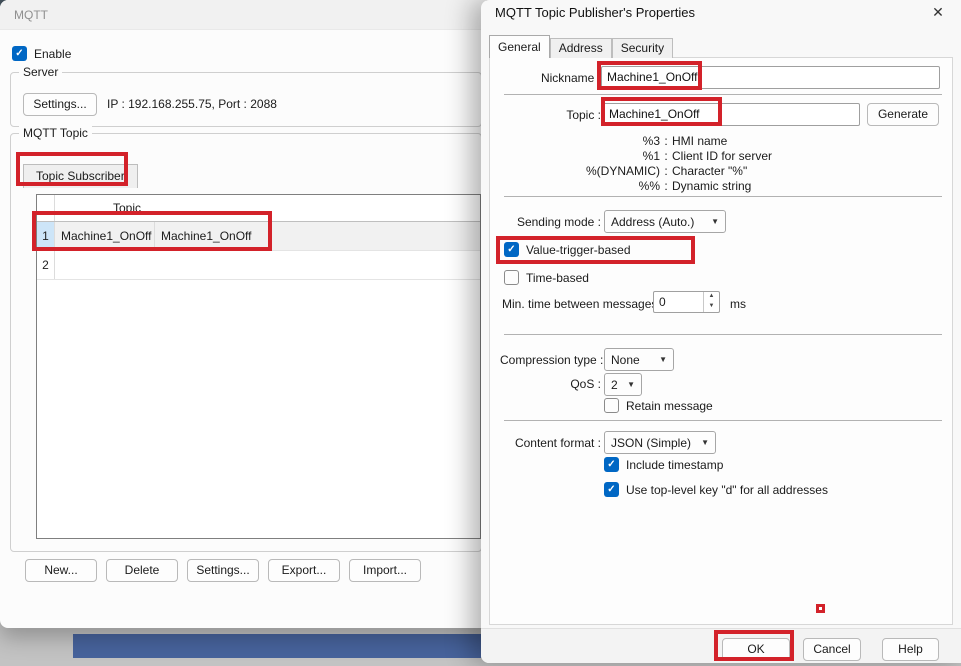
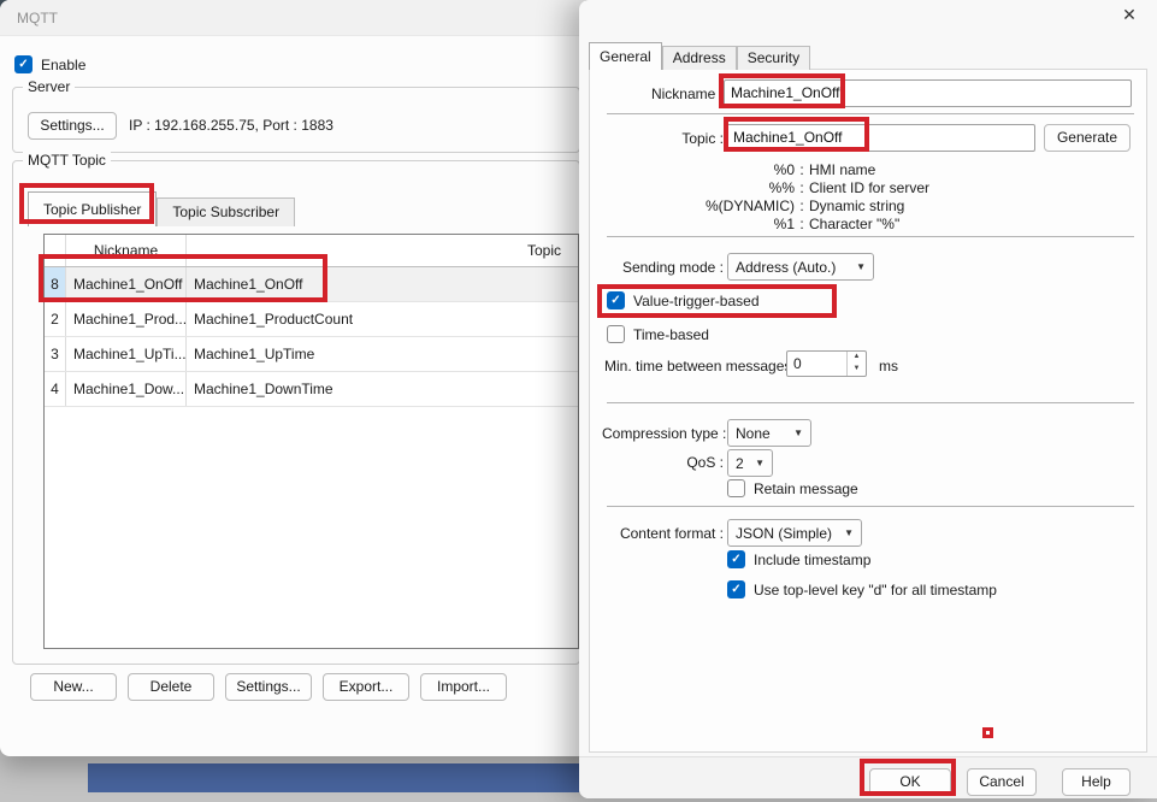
  MQTT
  ✓
  Enable
  Server
  Settings...
- IP : 192.168.255.75, Port : 2088
+ IP : 192.168.255.75, Port : 1883
  MQTT Topic
+ Topic Publisher
  Topic Subscriber
+ Nickname
  Topic
- 1
+ 8
  Machine1_OnOff
  Machine1_OnOff
  2
+ Machine1_Prod...
+ Machine1_ProductCount
+ 3
+ Machine1_UpTi...
+ Machine1_UpTime
+ 4
+ Machine1_Dow...
+ Machine1_DownTime
  New...
  Delete
  Settings...
  Export...
  Import...
- MQTT Topic Publisher's Properties
  ✕
  General
  Address
  Security
  Nickname :
  Machine1_OnOff
  Topic :
  Machine1_OnOff
  Generate
- %3
+ %0
  :
  HMI name
- %1
+ %%
  :
  Client ID for server
  %(DYNAMIC)
  :
- Character "%"
+ Dynamic string
- %%
+ %1
  :
- Dynamic string
+ Character "%"
  Sending mode :
  Address (Auto.)
  ▼
  ✓
  Value-trigger-based
  Time-based
  Min. time between message
  0
  ms
  Compression type :
  None
  ▼
  QoS :
  2
  ▼
  Retain message
  Content format :
  JSON (Simple)
  ▼
  ✓
  Include timestamp
  ✓
- Use top-level key "d" for all addresses
+ Use top-level key "d" for all timestamp
  OK
  Cancel
  Help
